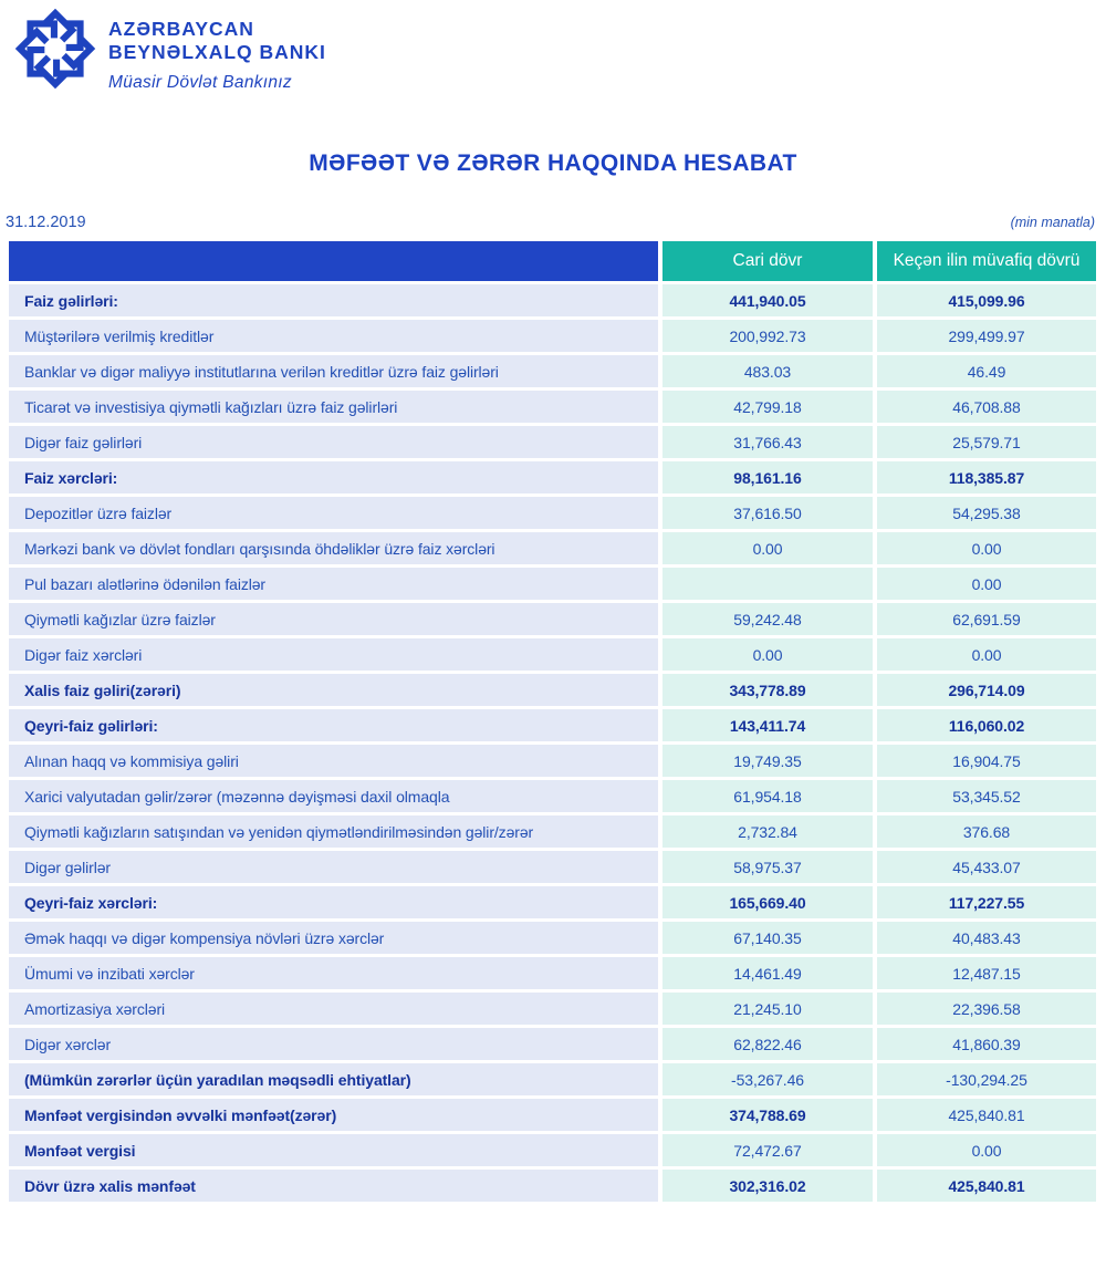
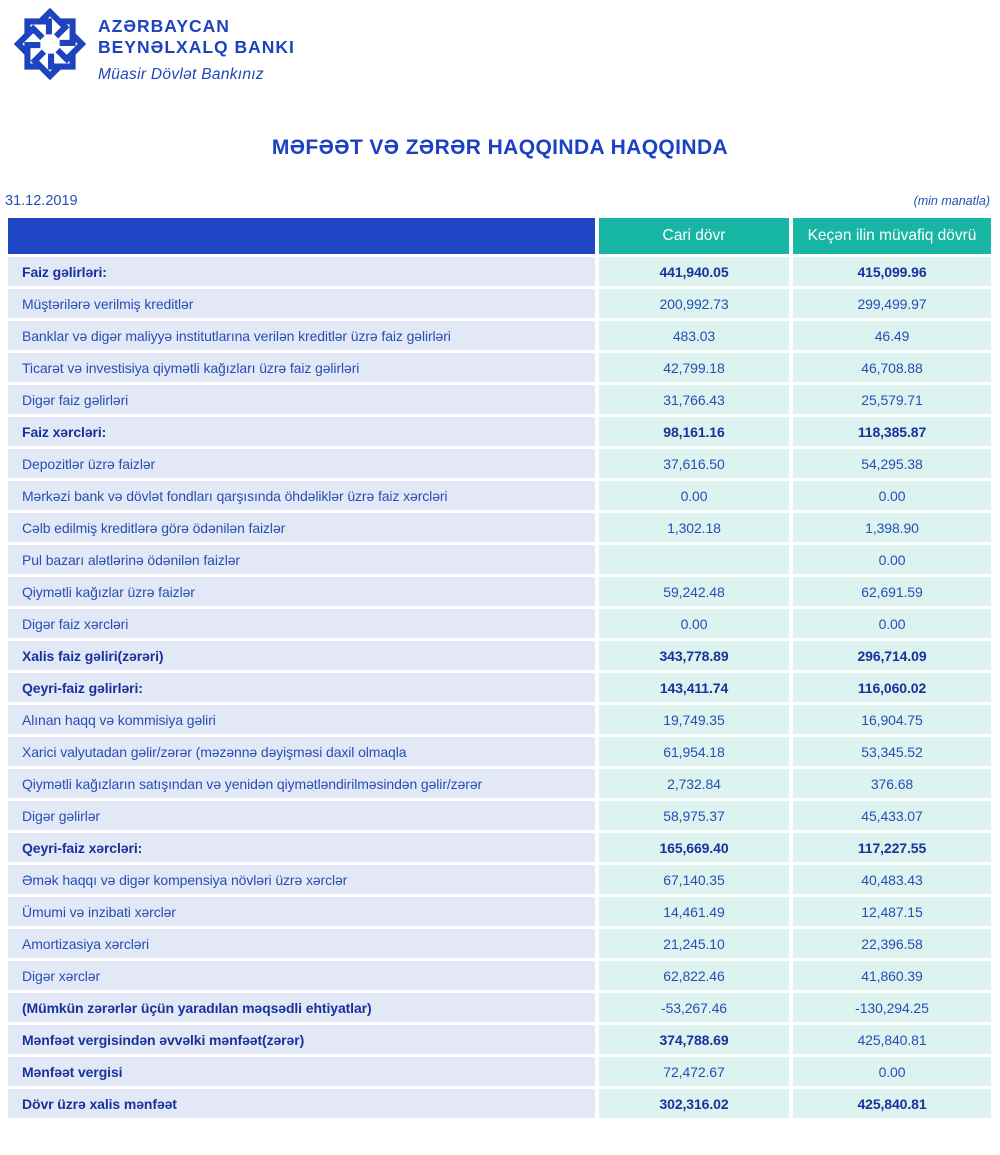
  AZƏRBAYCAN
  BEYNƏLXALQ BANKI
  Müasir Dövlət Bankınız
- MƏFƏƏT VƏ ZƏRƏR HAQQINDA HESABAT
+ MƏFƏƏT VƏ ZƏRƏR HAQQINDA HAQQINDA
  31.12.2019
  (min manatla)
  Cari dövr
  Keçən ilin müvafiq dövrü
  Faiz gəlirləri:
  441,940.05
  415,099.96
  Müştərilərə verilmiş kreditlər
  200,992.73
  299,499.97
  Banklar və digər maliyyə institutlarına verilən kreditlər üzrə faiz gəlirləri
  483.03
  46.49
  Ticarət və investisiya qiymətli kağızları üzrə faiz gəlirləri
  42,799.18
  46,708.88
  Digər faiz gəlirləri
  31,766.43
  25,579.71
  Faiz xərcləri:
  98,161.16
  118,385.87
  Depozitlər üzrə faizlər
  37,616.50
  54,295.38
  Mərkəzi bank və dövlət fondları qarşısında öhdəliklər üzrə faiz xərcləri
  0.00
  0.00
+ Cəlb edilmiş kreditlərə görə ödənilən faizlər
+ 1,302.18
+ 1,398.90
  Pul bazarı alətlərinə ödənilən faizlər
  0.00
  Qiymətli kağızlar üzrə faizlər
  59,242.48
  62,691.59
  Digər faiz xərcləri
  0.00
  0.00
  Xalis faiz gəliri(zərəri)
  343,778.89
  296,714.09
  Qeyri-faiz gəlirləri:
  143,411.74
  116,060.02
  Alınan haqq və kommisiya gəliri
  19,749.35
  16,904.75
  Xarici valyutadan gəlir/zərər (məzənnə dəyişməsi daxil olmaqla
  61,954.18
  53,345.52
  Qiymətli kağızların satışından və yenidən qiymətləndirilməsindən gəlir/zərər
  2,732.84
  376.68
  Digər gəlirlər
  58,975.37
  45,433.07
  Qeyri-faiz xərcləri:
  165,669.40
  117,227.55
  Əmək haqqı və digər kompensiya növləri üzrə xərclər
  67,140.35
  40,483.43
  Ümumi və inzibati xərclər
  14,461.49
  12,487.15
  Amortizasiya xərcləri
  21,245.10
  22,396.58
  Digər xərclər
  62,822.46
  41,860.39
  (Mümkün zərərlər üçün yaradılan məqsədli ehtiyatlar)
  -53,267.46
  -130,294.25
  Mənfəət vergisindən əvvəlki mənfəət(zərər)
  374,788.69
  425,840.81
  Mənfəət vergisi
  72,472.67
  0.00
  Dövr üzrə xalis mənfəət
  302,316.02
  425,840.81
